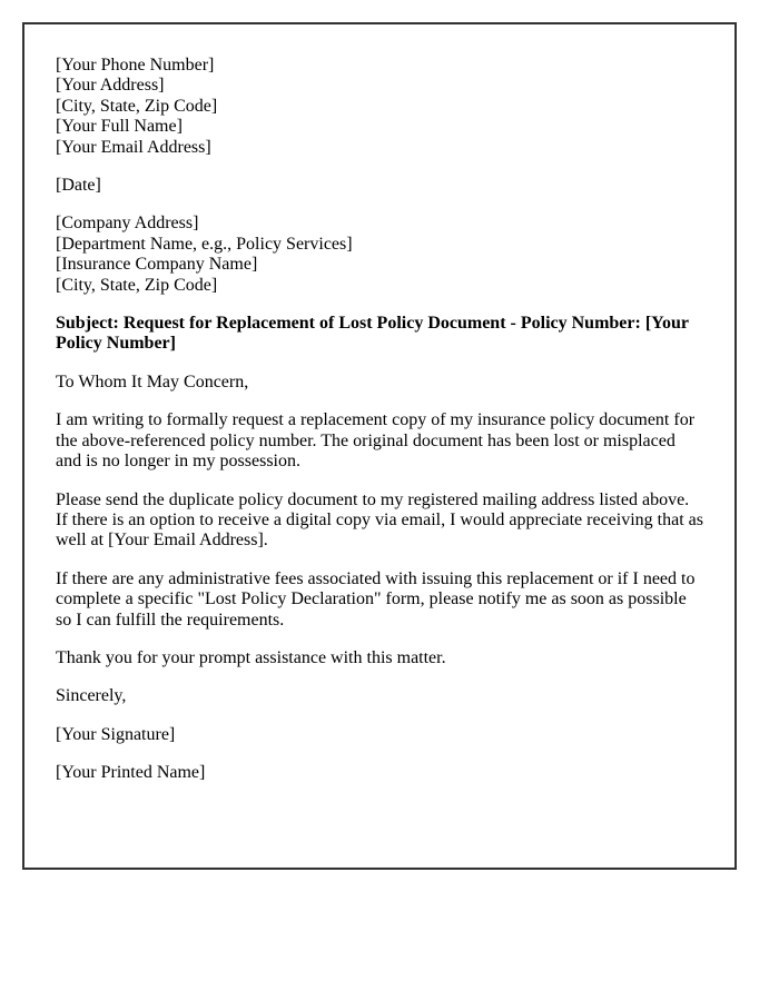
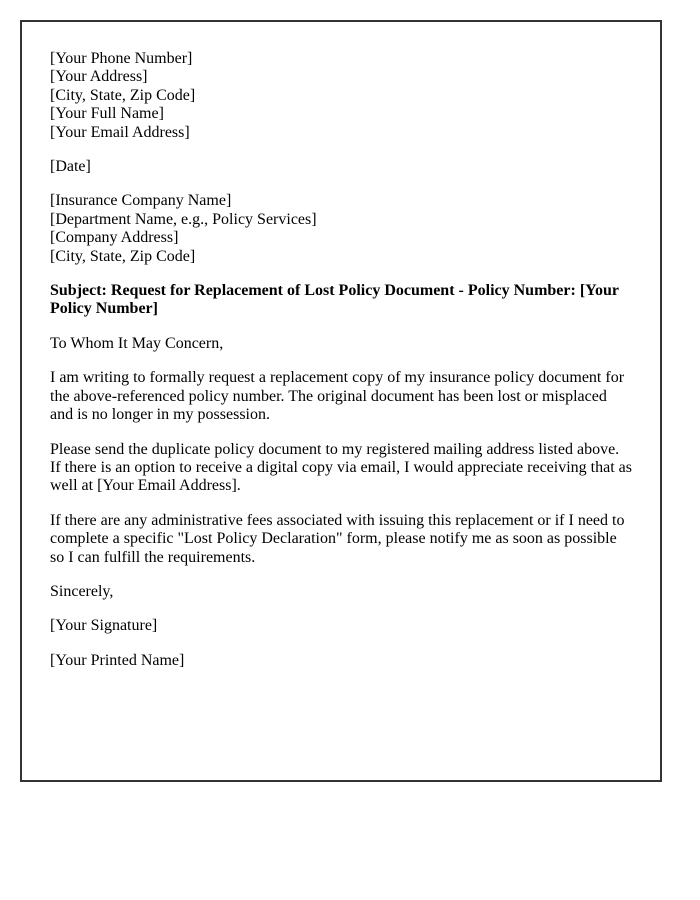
  [Your Phone Number]
  [Your Address]
  [City, State, Zip Code]
  [Your Full Name]
  [Your Email Address]
  [Date]
- [Company Address]
+ [Insurance Company Name]
  [Department Name, e.g., Policy Services]
- [Insurance Company Name]
+ [Company Address]
  [City, State, Zip Code]
  Subject: Request for Replacement of Lost Policy Document - Policy Number: [Your Policy Number]
  To Whom It May Concern,
  I am writing to formally request a replacement copy of my insurance policy document for the above-referenced policy number. The original document has been lost or misplaced and is no longer in my possession.
  Please send the duplicate policy document to my registered mailing address listed above. If there is an option to receive a digital copy via email, I would appreciate receiving that as well at [Your Email Address].
  If there are any administrative fees associated with issuing this replacement or if I need to complete a specific "Lost Policy Declaration" form, please notify me as soon as possible so I can fulfill the requirements.
- Thank you for your prompt assistance with this matter.
  Sincerely,
  [Your Signature]
  [Your Printed Name]
